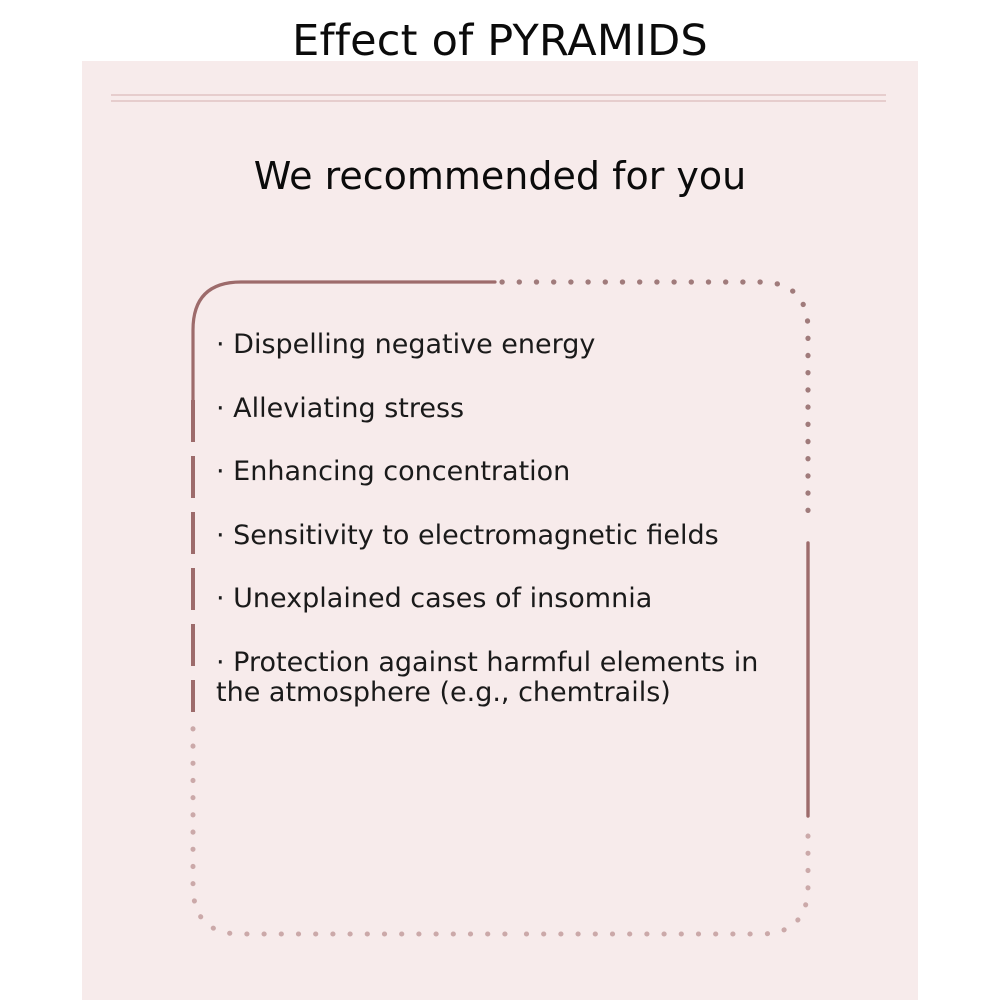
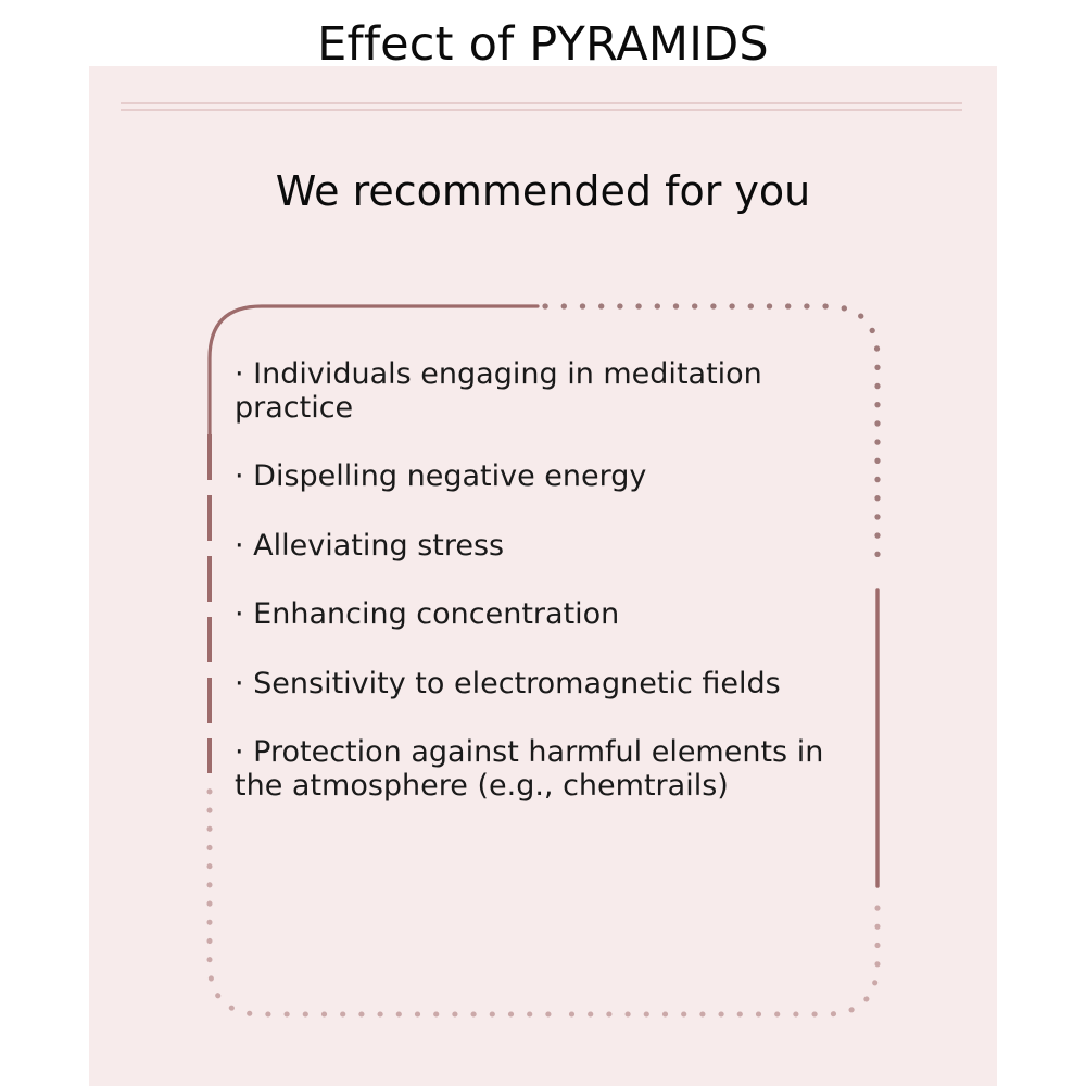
  Effect of PYRAMIDS
  We recommended for you
+ · Individuals engaging in meditation practice
  · Dispelling negative energy
  · Alleviating stress
  · Enhancing concentration
  · Sensitivity to electromagnetic fields
- · Unexplained cases of insomnia
  · Protection against harmful elements in the atmosphere (e.g., chemtrails)
